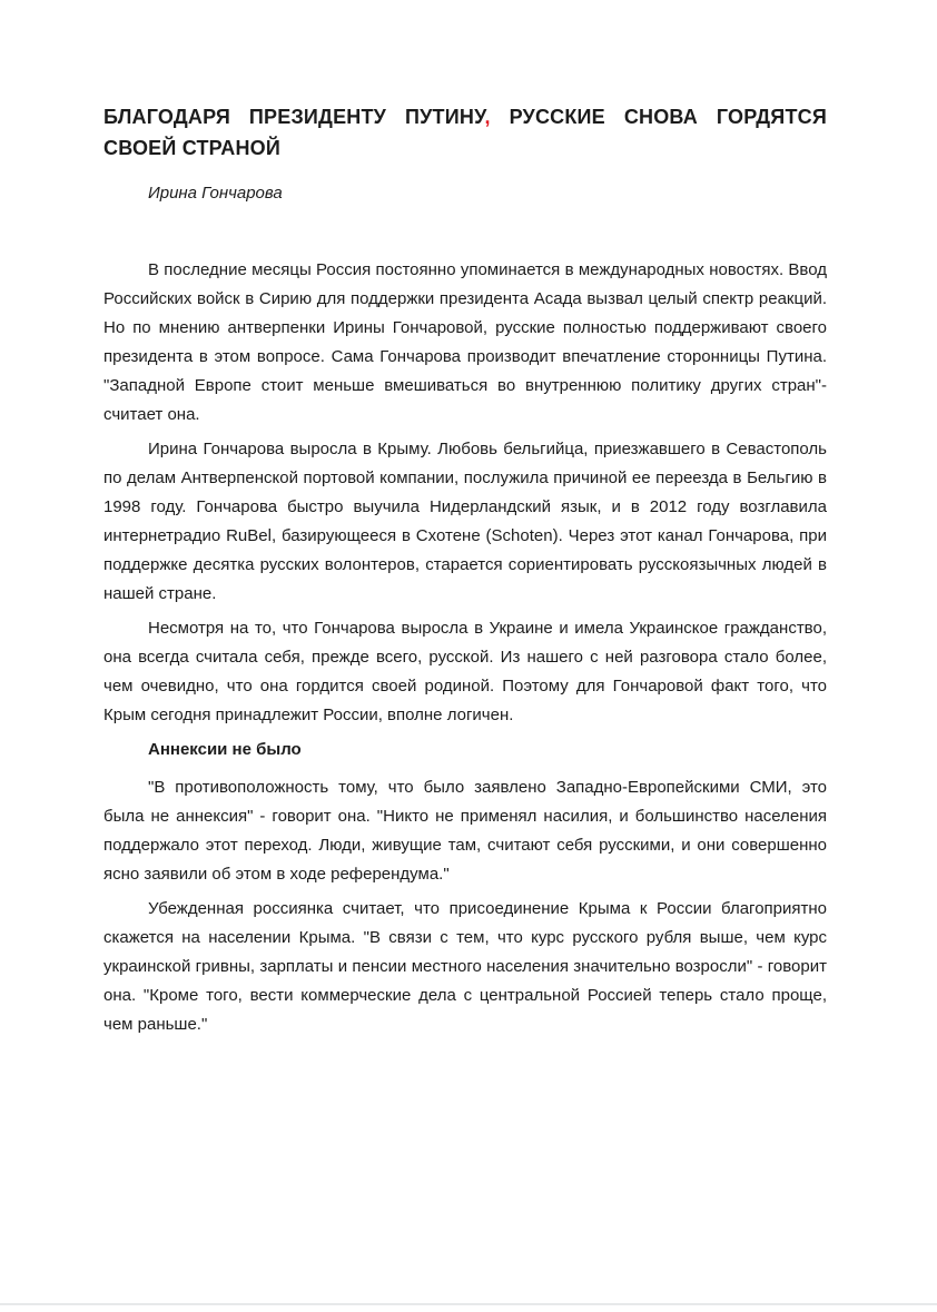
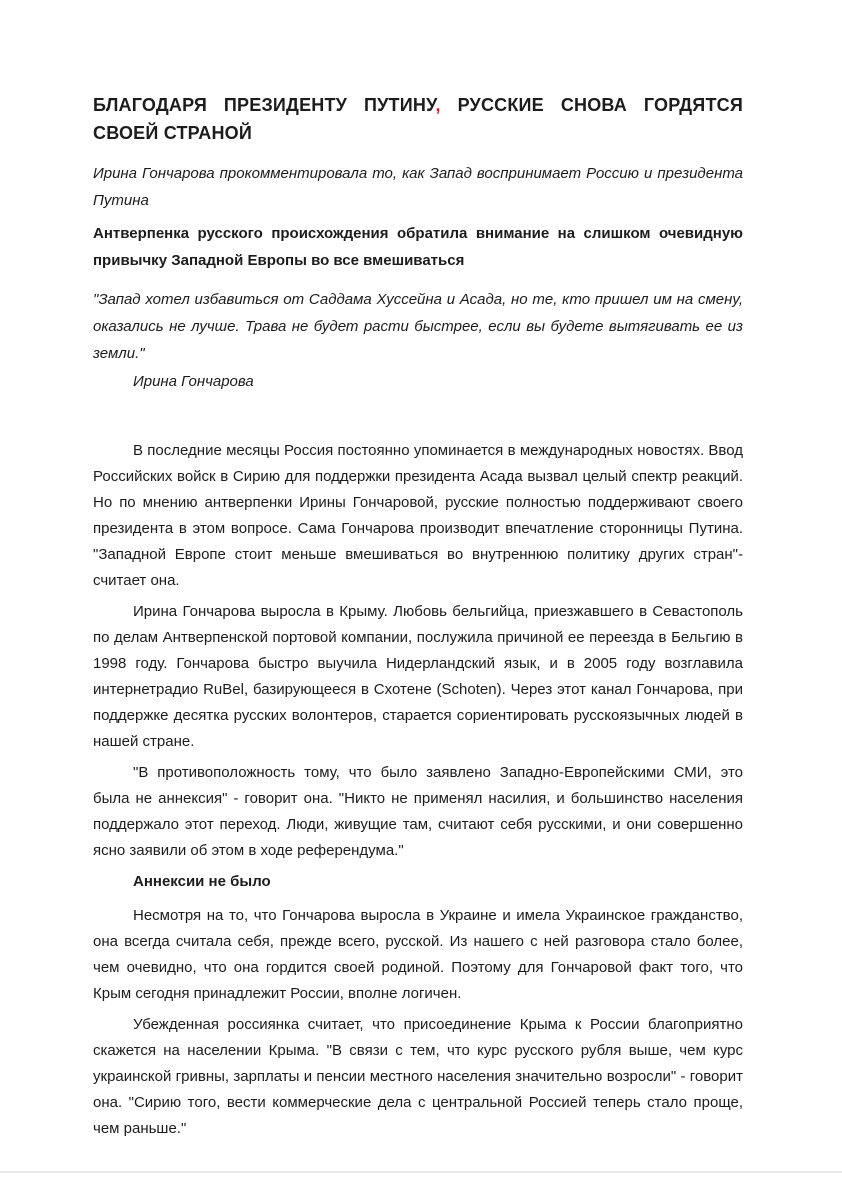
  БЛАГОДАРЯ ПРЕЗИДЕНТУ ПУТИНУ, РУССКИЕ СНОВА ГОРДЯТСЯ СВОЕЙ СТРАНОЙ
+ Ирина Гончарова прокомментировала то, как Запад воспринимает Россию и президента Путина
+ Антверпенка русского происхождения обратила внимание на слишком очевидную привычку Западной Европы во все вмешиваться
+ "Запад хотел избавиться от Саддама Хуссейна и Асада, но те, кто пришел им на смену, оказались не лучше. Трава не будет расти быстрее, если вы будете вытягивать ее из земли."
  Ирина Гончарова
  В последние месяцы Россия постоянно упоминается в международных новостях. Ввод Российских войск в Сирию для поддержки президента Асада вызвал целый спектр реакций. Но по мнению антверпенки Ирины Гончаровой, русские полностью поддерживают своего президента в этом вопросе. Сама Гончарова производит впечатление сторонницы Путина. "Западной Европе стоит меньше вмешиваться во внутреннюю политику других стран"- считает она.
- Ирина Гончарова выросла в Крыму. Любовь бельгийца, приезжавшего в Севастополь по делам Антверпенской портовой компании, послужила причиной ее переезда в Бельгию в 1998 году. Гончарова быстро выучила Нидерландский язык, и в 2012 году возглавила интернетрадио RuBel, базирующееся в Схотене (Schoten). Через этот канал Гончарова, при поддержке десятка русских волонтеров, старается сориентировать русскоязычных людей в нашей стране.
+ Ирина Гончарова выросла в Крыму. Любовь бельгийца, приезжавшего в Севастополь по делам Антверпенской портовой компании, послужила причиной ее переезда в Бельгию в 1998 году. Гончарова быстро выучила Нидерландский язык, и в 2005 году возглавила интернетрадио RuBel, базирующееся в Схотене (Schoten). Через этот канал Гончарова, при поддержке десятка русских волонтеров, старается сориентировать русскоязычных людей в нашей стране.
- Несмотря на то, что Гончарова выросла в Украине и имела Украинское гражданство, она всегда считала себя, прежде всего, русской. Из нашего с ней разговора стало более, чем очевидно, что она гордится своей родиной. Поэтому для Гончаровой факт того, что Крым сегодня принадлежит России, вполне логичен.
+ "В противоположность тому, что было заявлено Западно-Европейскими СМИ, это была не аннексия" - говорит она. "Никто не применял насилия, и большинство населения поддержало этот переход. Люди, живущие там, считают себя русскими, и они совершенно ясно заявили об этом в ходе референдума."
  Аннексии не было
- "В противоположность тому, что было заявлено Западно-Европейскими СМИ, это была не аннексия" - говорит она. "Никто не применял насилия, и большинство населения поддержало этот переход. Люди, живущие там, считают себя русскими, и они совершенно ясно заявили об этом в ходе референдума."
+ Несмотря на то, что Гончарова выросла в Украине и имела Украинское гражданство, она всегда считала себя, прежде всего, русской. Из нашего с ней разговора стало более, чем очевидно, что она гордится своей родиной. Поэтому для Гончаровой факт того, что Крым сегодня принадлежит России, вполне логичен.
- Убежденная россиянка считает, что присоединение Крыма к России благоприятно скажется на населении Крыма. "В связи с тем, что курс русского рубля выше, чем курс украинской гривны, зарплаты и пенсии местного населения значительно возросли" - говорит она. "Кроме того, вести коммерческие дела с центральной Россией теперь стало проще, чем раньше."
+ Убежденная россиянка считает, что присоединение Крыма к России благоприятно скажется на населении Крыма. "В связи с тем, что курс русского рубля выше, чем курс украинской гривны, зарплаты и пенсии местного населения значительно возросли" - говорит она. "Сирию того, вести коммерческие дела с центральной Россией теперь стало проще, чем раньше."
